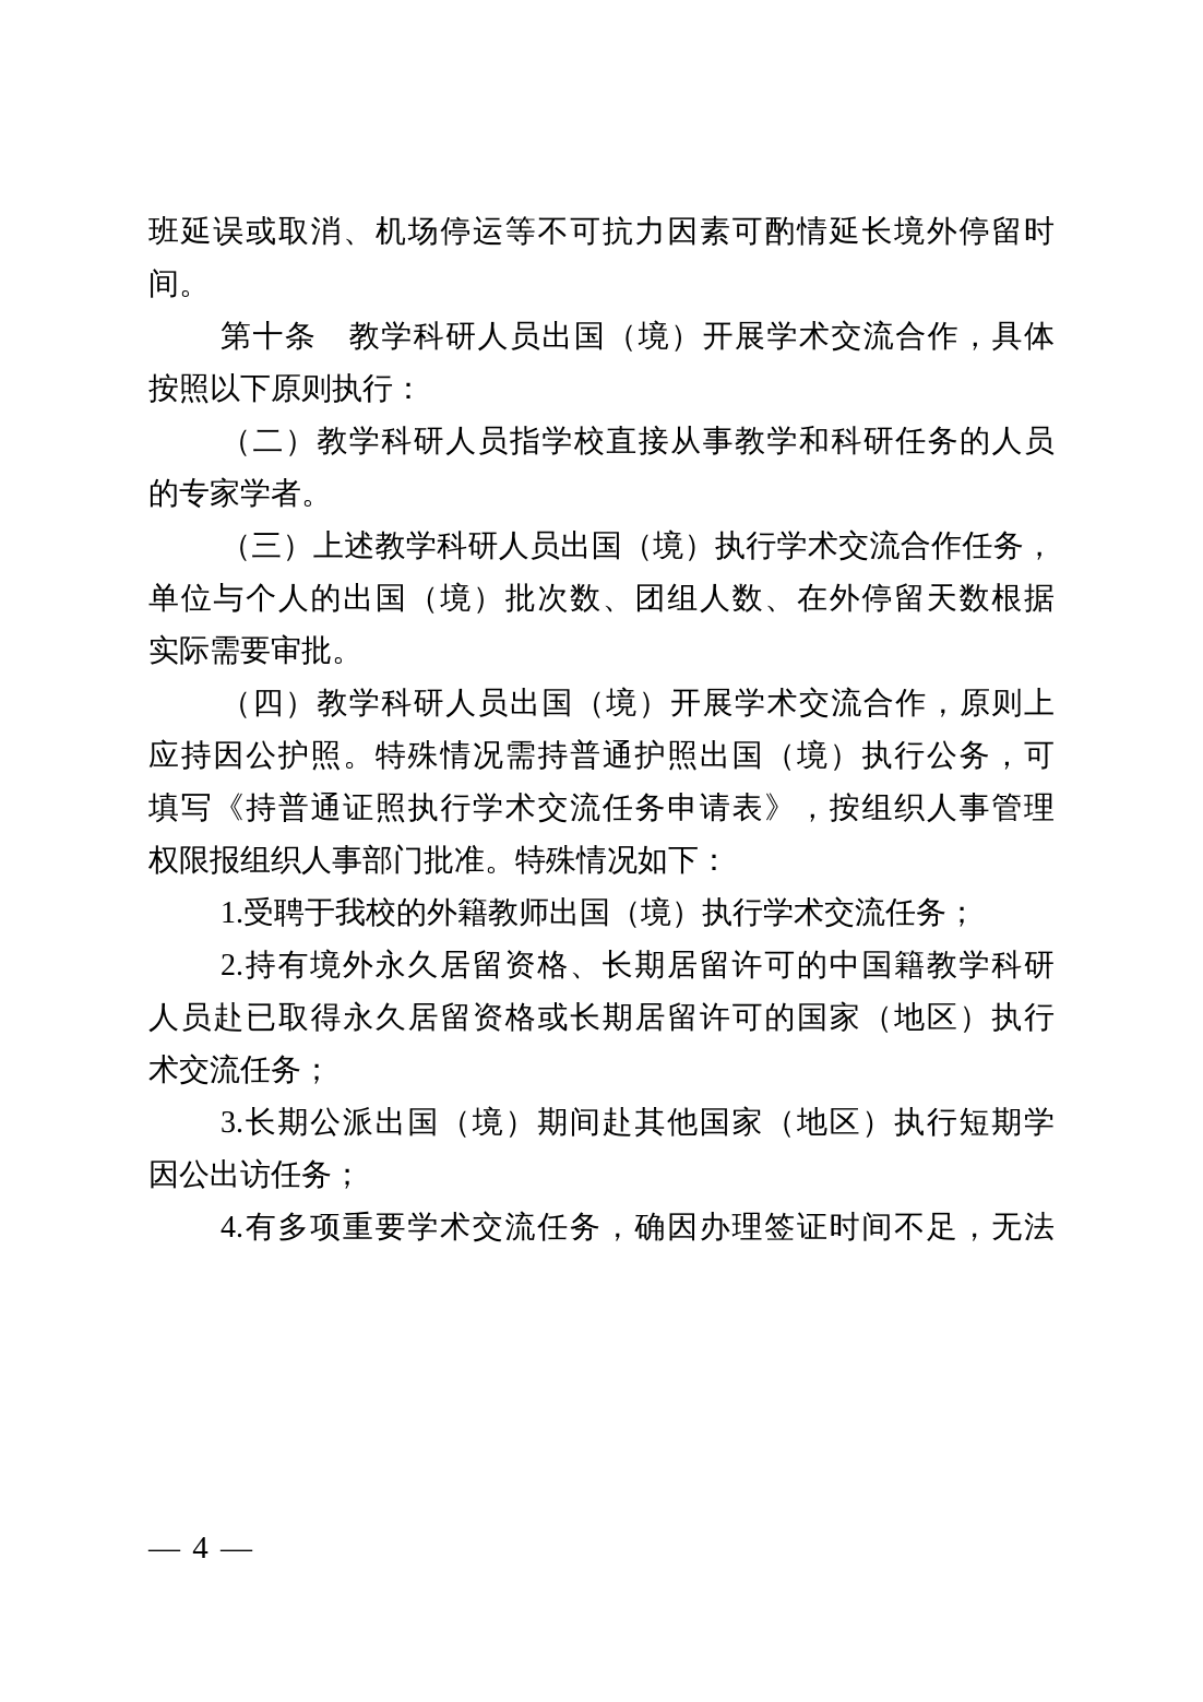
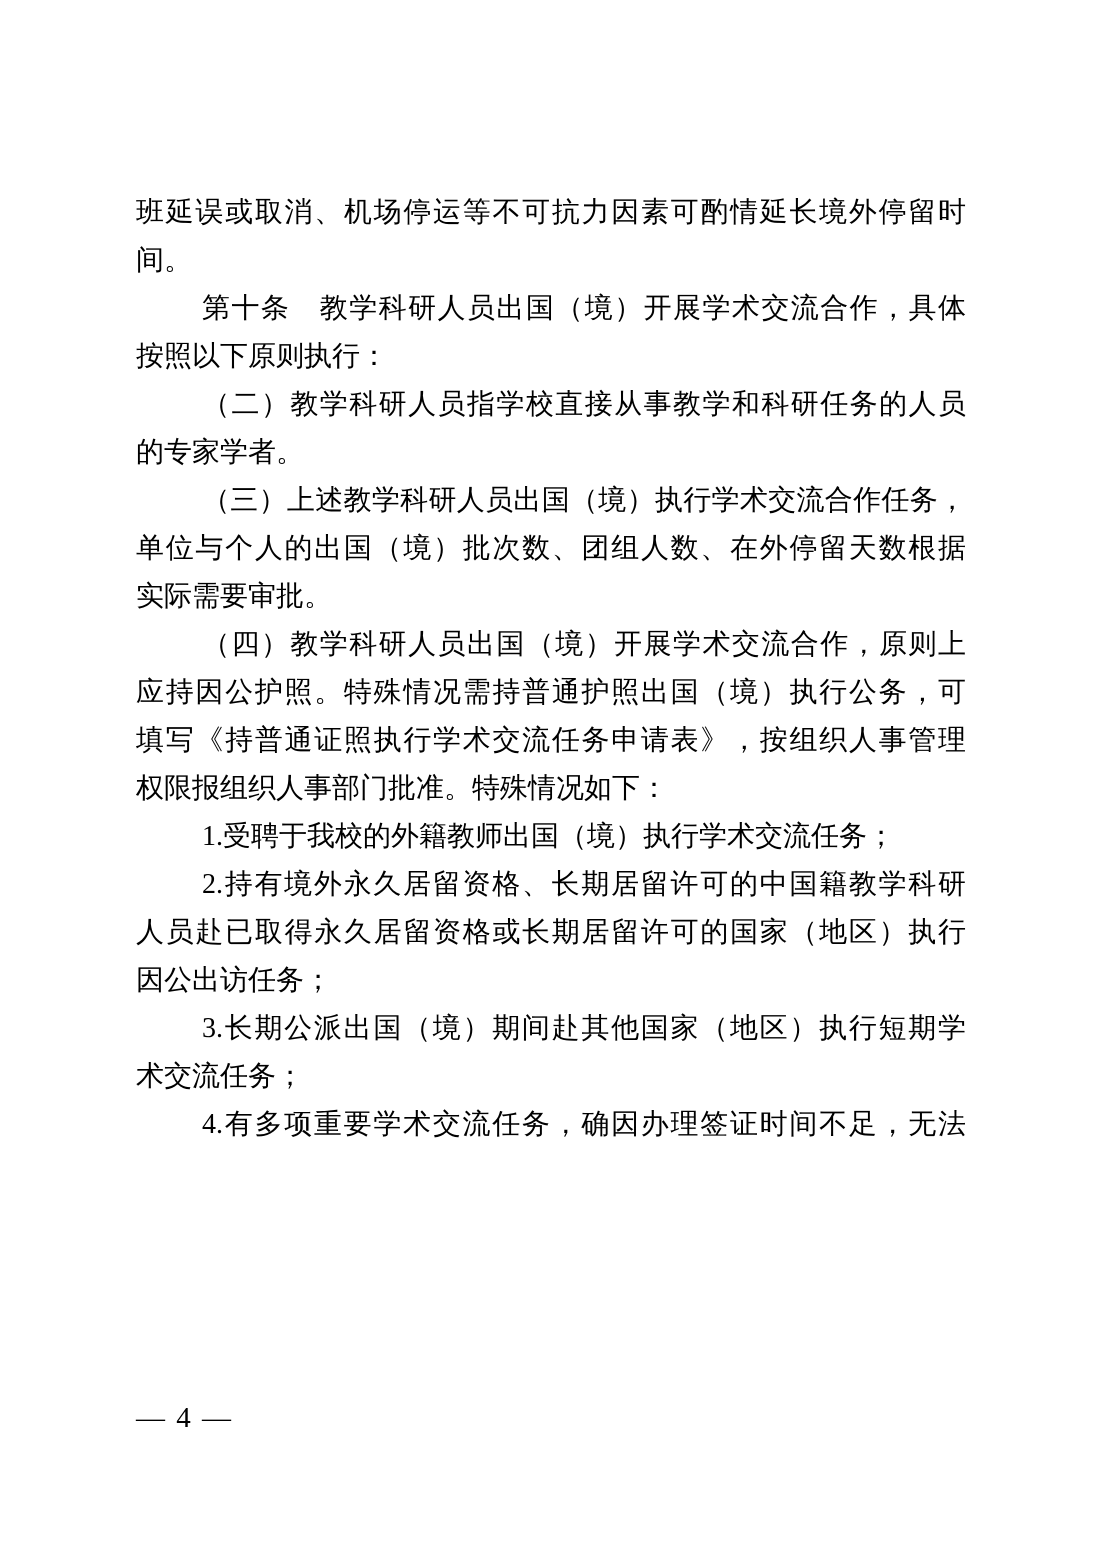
  班延误或取消、机场停运等不可抗力因素可酌情延长境外停留时
  间。
  第十条 教学科研人员出国（境）开展学术交流合作，具体
  按照以下原则执行：
  （二）教学科研人员指学校直接从事教学和科研任务的人员
  的专家学者。
  （三）上述教学科研人员出国（境）执行学术交流合作任务，
  单位与个人的出国（境）批次数、团组人数、在外停留天数根据
  实际需要审批。
  （四）教学科研人员出国（境）开展学术交流合作，原则上
  应持因公护照。特殊情况需持普通护照出国（境）执行公务，可
  填写《持普通证照执行学术交流任务申请表》，按组织人事管理
  权限报组织人事部门批准。特殊情况如下：
  1.受聘于我校的外籍教师出国（境）执行学术交流任务；
  2.持有境外永久居留资格、长期居留许可的中国籍教学科研
  人员赴已取得永久居留资格或长期居留许可的国家（地区）执行
- 术交流任务；
+ 因公出访任务；
  3.长期公派出国（境）期间赴其他国家（地区）执行短期学
- 因公出访任务；
+ 术交流任务；
  4.有多项重要学术交流任务，确因办理签证时间不足，无法
  — 4 —
